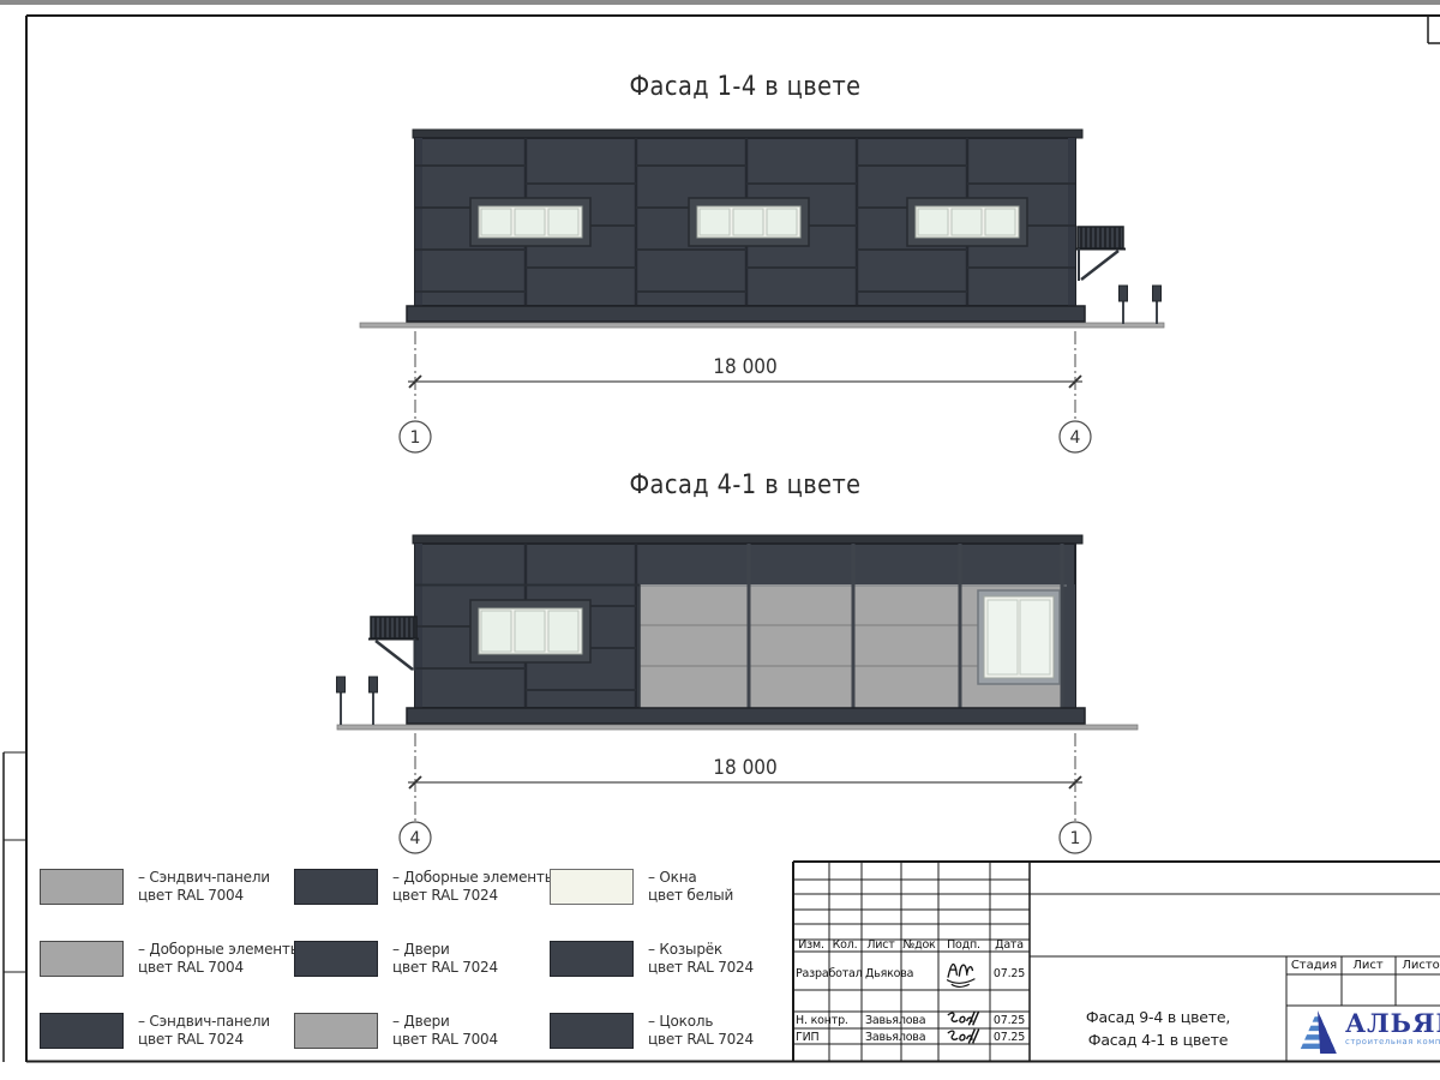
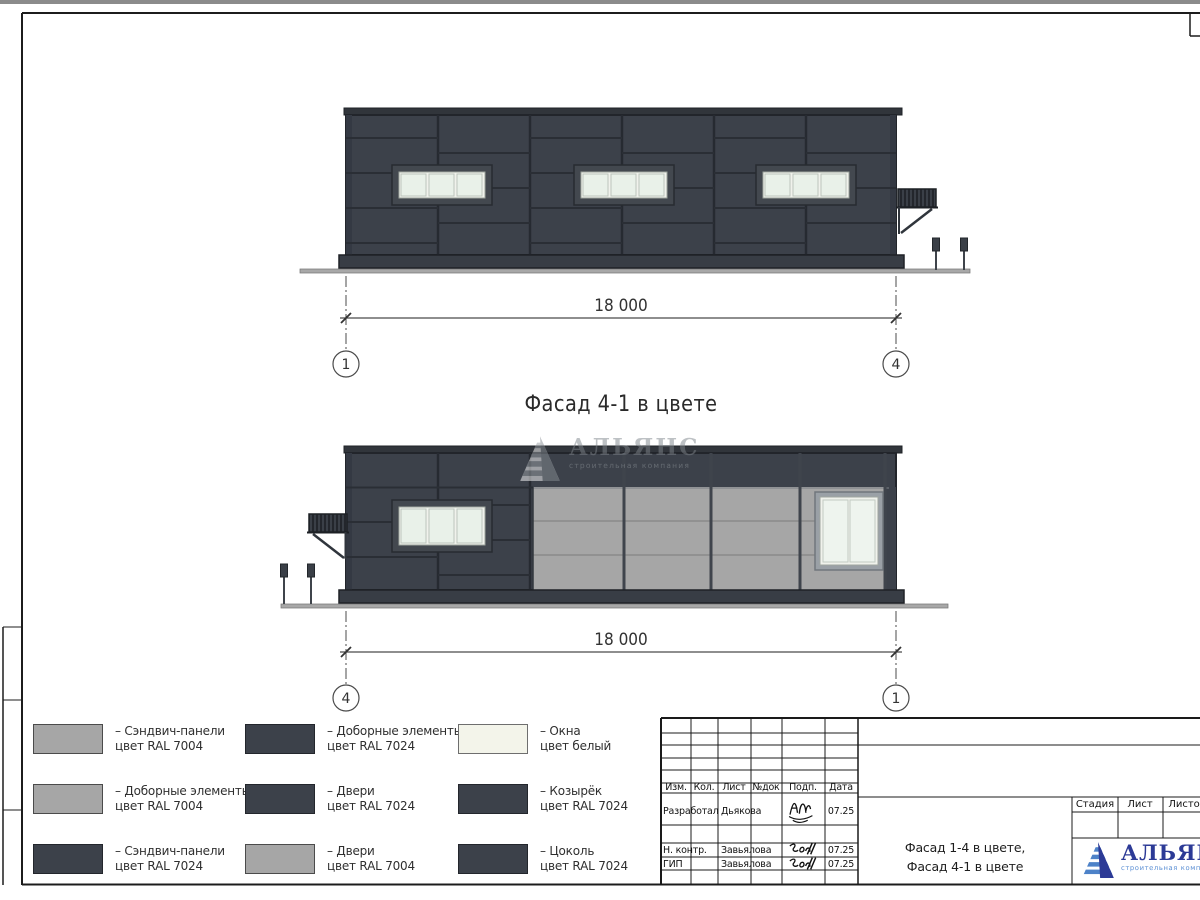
  18 000
  1
  4
  18 000
  4
  1
- Фасад 1-4 в цвете
  Фасад 4-1 в цвете
+ АЛЬЯНС
+ строительная компания
  – Сэндвич-панели
  цвет RAL 7004
  – Доборные элемент
  цвет RAL 7004
  – Сэндвич-панели
  цвет RAL 7024
  – Доборные элемент
  цвет RAL 7024
  – Двери
  цвет RAL 7024
  – Двери
  цвет RAL 7004
  – Окна
  цвет белый
  – Козырёк
  цвет RAL 7024
  – Цоколь
  цвет RAL 7024
  Изм.
  Кол.
  Лист
  №док
  Подп.
  Дата
  Разработал
  Дьякова
  07.25
  Н. контр.
  Завьялова
  07.25
  ГИП
  Завьялова
  07.25
  Стадия
  Лист
  Листо
- Фасад 9-4 в цвете,
+ Фасад 1-4 в цвете,
  Фасад 4-1 в цвете
  строительная комп
